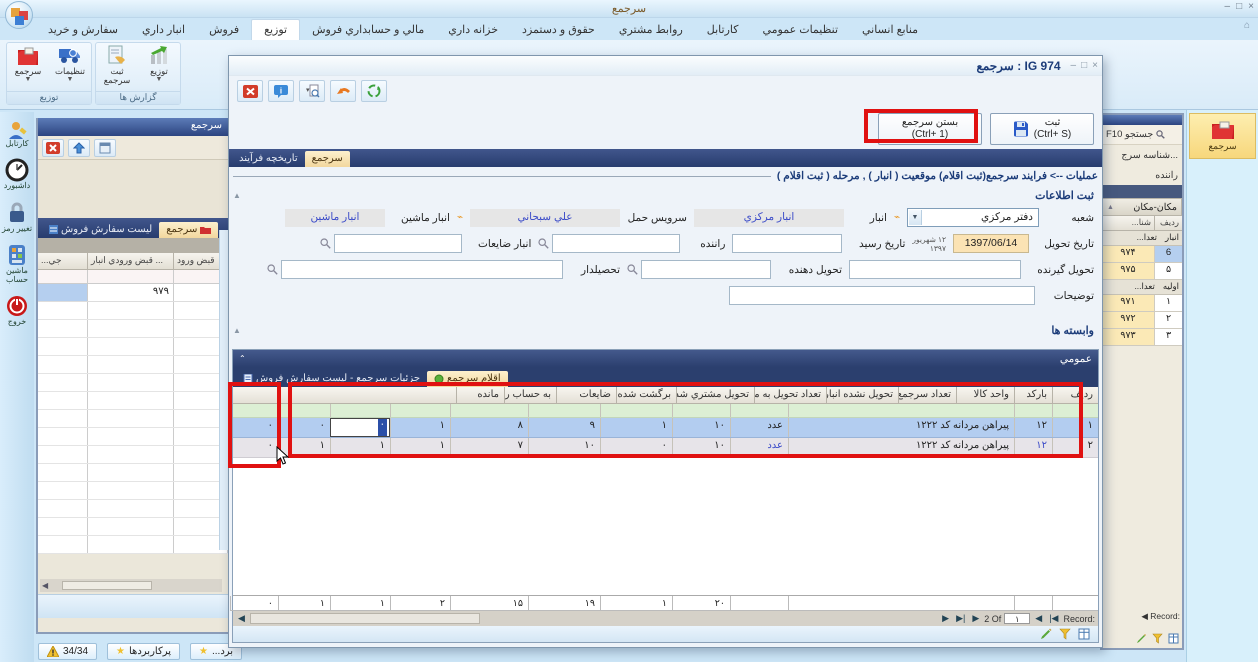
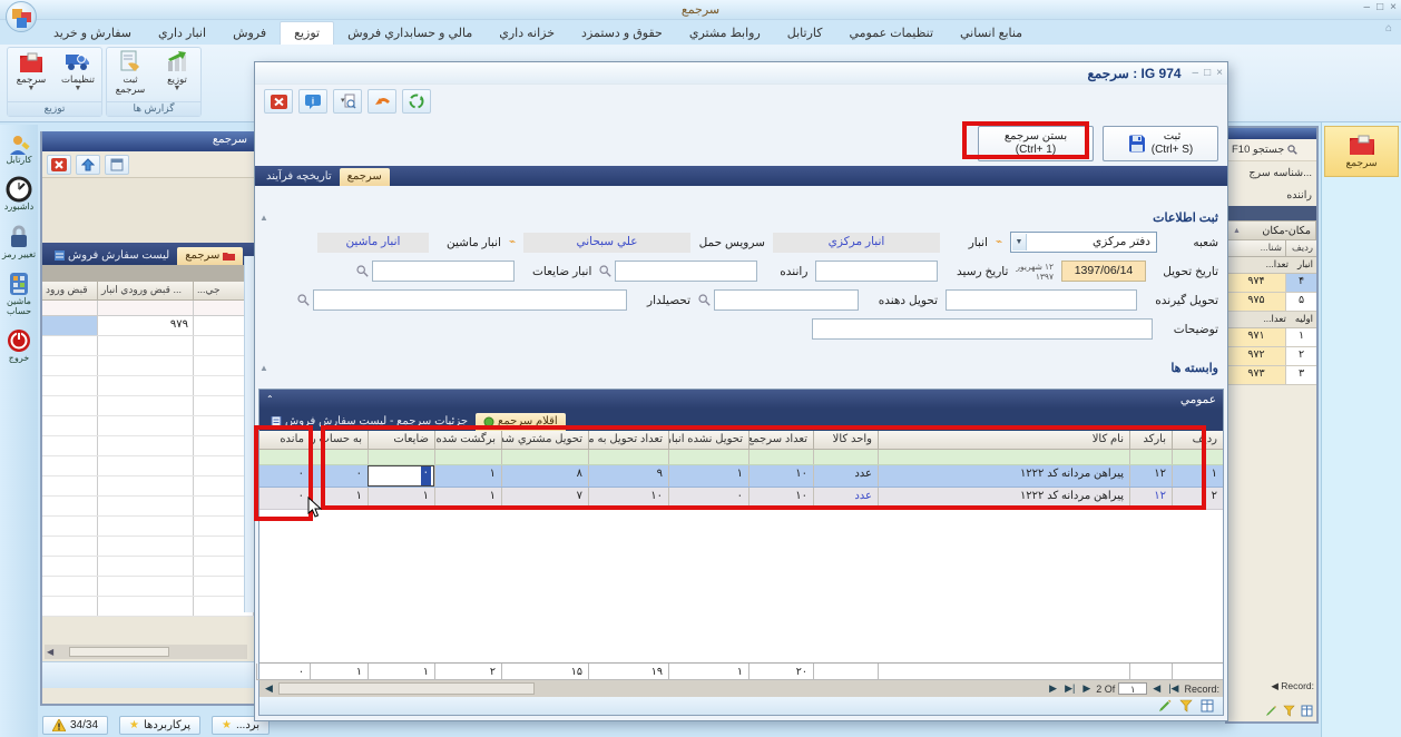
  سرجمع
  –
  □
  ×
  ⌂
  سفارش و خريد
  انبار داري
  فروش
  توزيع
  مالي و حسابداري فروش
  خزانه داري
  حقوق و دستمزد
  روابط مشتري
  کارتابل
  تنظيمات عمومي
  منابع انساني
  سرجمع
  تنظيمات
  توزيع
  ثبت سرجمع
  توزيع
  گزارش ها
  کارتابل
  داشبورد
  تغيير رمز
  ماشين حساب
  خروج
  سرجمع
  ليست سفارش فروش
  سرجمع
- ...جي
+ قبض ورود
  قبض ورودي انبار ...
- قبض ورود
+ ...جي
  ۹۷۹
  ◀
  34/34
  ★
  پرکاربردها
  ★
  ...برد
  جستجو F10
  شناسه سرج...
  راننده
  مکان-مکان
  رديف
  شنا...
  انبار
  تعدا...
- 6
+ ۴
  ۹۷۴
  ۵
  ۹۷۵
  اوليه
  تعدا...
  ۱
  ۹۷۱
  ۲
  ۹۷۲
  ۳
  ۹۷۳
  ◀ Record:
  سرجمع
  سرجمع : IG 974
  –
  □
  ×
  i
  بستن سرجمع
  (Ctrl+ 1)
  ثبت
  (Ctrl+ S)
  تاريخچه فرآيند
  سرجمع
- عمليات --> فرايند سرجمع(ثبت اقلام) موقعيت ( انبار ) , مرحله ( ثبت اقلام )
  ثبت اطلاعات
  ▲
  شعبه
  دفتر مرکزي
  ⌁
  انبار
  انبار مرکزي
  سرويس حمل
  علي سبحاني
  ⌁
  انبار ماشين
  انبار ماشين
  تاريخ تحويل
  1397/06/14
  ۱۲ شهريور
  ۱۳۹۷
  تاريخ رسيد
  راننده
  انبار ضايعات
  تحويل گيرنده
  تحويل دهنده
  تحصيلدار
  توضيحات
  وابسته ها
  ▲
  عمومي
  ⌃
  جزئيات سرجمع - ليست سفارش فروش
  اقلام سرجمع
  رديف
  بارکد
+ نام کالا
  واحد کالا
  تعداد سرجمع
  تحويل نشده انبار
  تعداد تحويل به م
  تحويل مشتري شد
  برگشت شده
  ضايعات
  به حساب را
  مانده
  ۱
  ۱۲
  پيراهن مردانه کد ۱۲۲۲
  عدد
  ۱۰
  ۱
  ۹
  ۸
  ۱
  ۰
  ۰
  ۰
  ۲
  ۱۲
  پيراهن مردانه کد ۱۲۲۲
  عدد
  ۱۰
  ۰
  ۱۰
  ۷
  ۱
  ۱
  ۱
  ۰
  ۲۰
  ۱
  ۱۹
  ۱۵
  ۲
  ۱
  ۱
  ۰
  ◀
  ▶
  ▶|
  ▶
  2 Of
  ۱
  ◀
  |◀
  Record:
